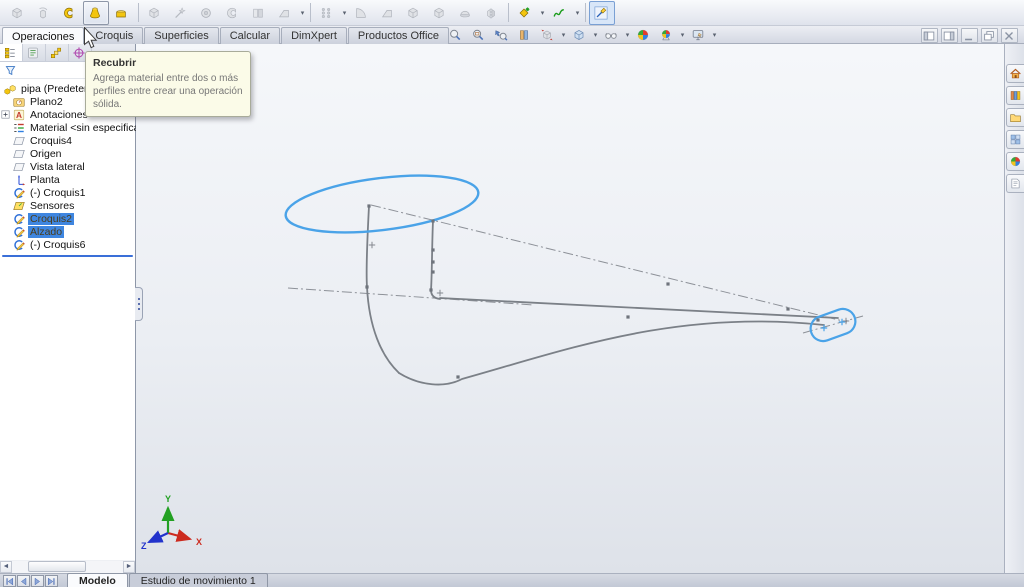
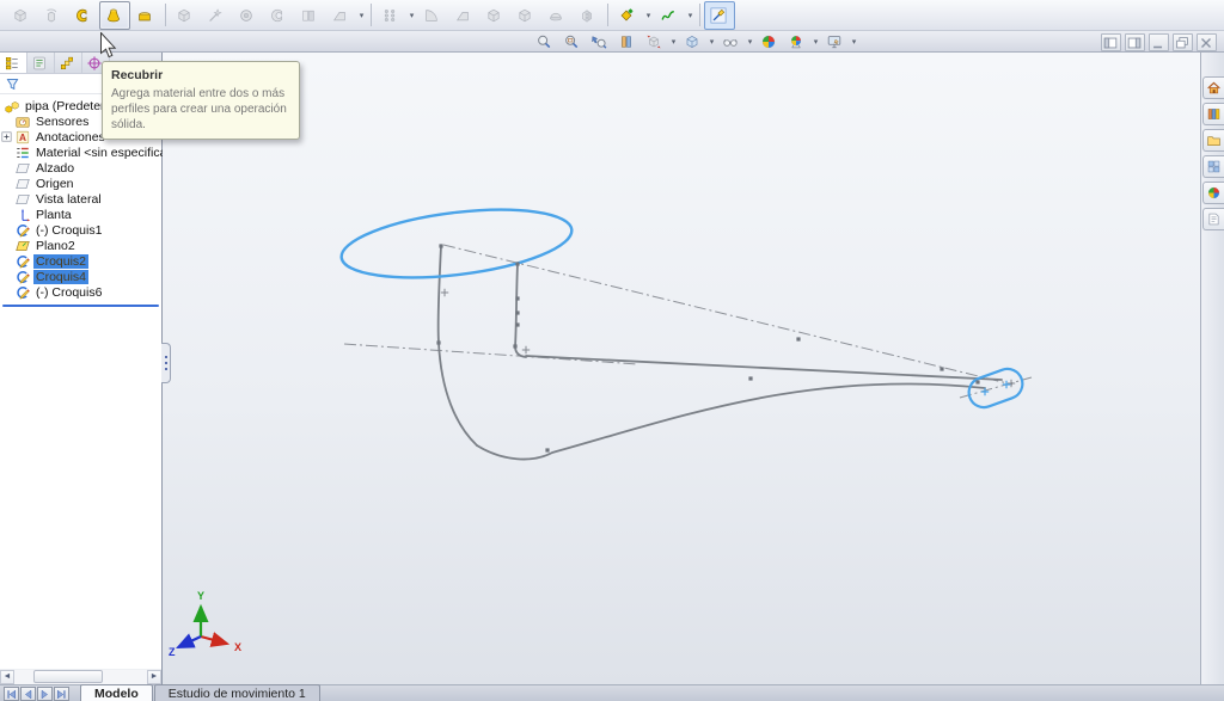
- Operaciones
- Croquis
- Superficies
- Calcular
- DimXpert
- Productos Office
  pipa (Predete
- Plano2
+ Sensores
  A
  Anotacione
  Material <sin especific
- Croquis4
+ Alzado
  Origen
  Vista lateral
  Planta
  (-) Croquis1
- Sensores
+ Plano2
  Croquis2
- Alzado
+ Croquis4
  (-) Croquis6
  X
  Y
  Z
  Modelo
  Estudio de movimiento 1
  Recubrir
- Agrega material entre dos o más perfiles entre crear una operación sólida.
+ Agrega material entre dos o más perfiles para crear una operación sólida.
